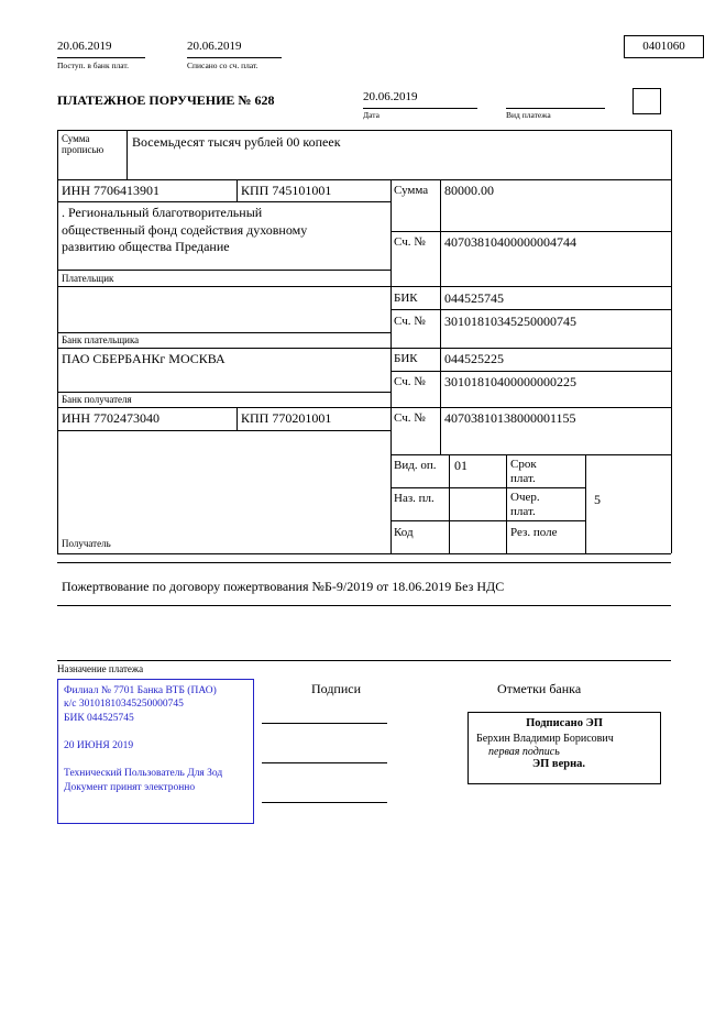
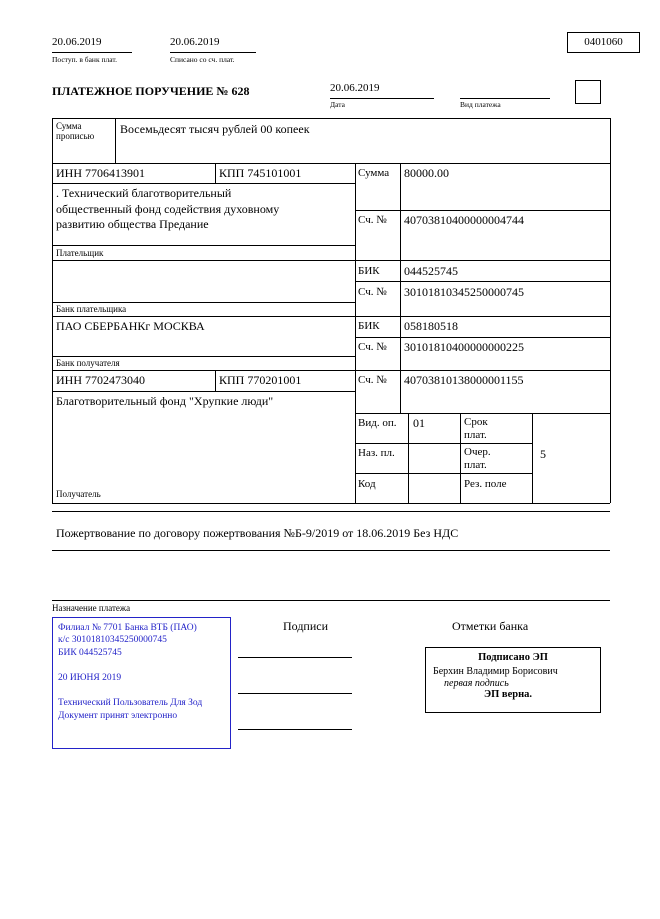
  20.06.2019
  Поступ. в банк плат.
  20.06.2019
  Списано со сч. плат.
  0401060
  ПЛАТЕЖНОЕ ПОРУЧЕНИЕ № 628
  20.06.2019
  Дата
  Вид платежа
  Сумма прописью
  Восемьдесят тысяч рублей 00 копеек
  ИНН 7706413901
  КПП 745101001
  Сумма
  80000.00
- . Региональный благотворительный общественный фонд содействия духовному развитию общества Предание
+ . Технический благотворительный общественный фонд содействия духовному развитию общества Предание
  Сч. №
  40703810400000004744
  Плательщик
  БИК
  044525745
  Сч. №
  30101810345250000745
  Банк плательщика
  ПАО СБЕРБАНКг МОСКВА
  БИК
- 044525225
+ 058180518
  Сч. №
  30101810400000000225
  Банк получателя
  ИНН 7702473040
  КПП 770201001
  Сч. №
  40703810138000001155
+ Благотворительный фонд "Хрупкие люди"
  Получатель
  Вид. оп.
  01
  Срок плат.
  Наз. пл.
  Очер. плат.
  5
  Код
  Рез. поле
  Пожертвование по договору пожертвования №Б-9/2019 от 18.06.2019 Без НДС
  Назначение платежа
  Филиал № 7701 Банка ВТБ (ПАО)
  к/с 30101810345250000745
  БИК 044525745
  20 ИЮНЯ 2019
  Технический Пользователь Для Зод
  Документ принят электронно
  Подписи
  Отметки банка
  Подписано ЭП
  Берхин Владимир Борисович
  первая подпись
  ЭП верна.
